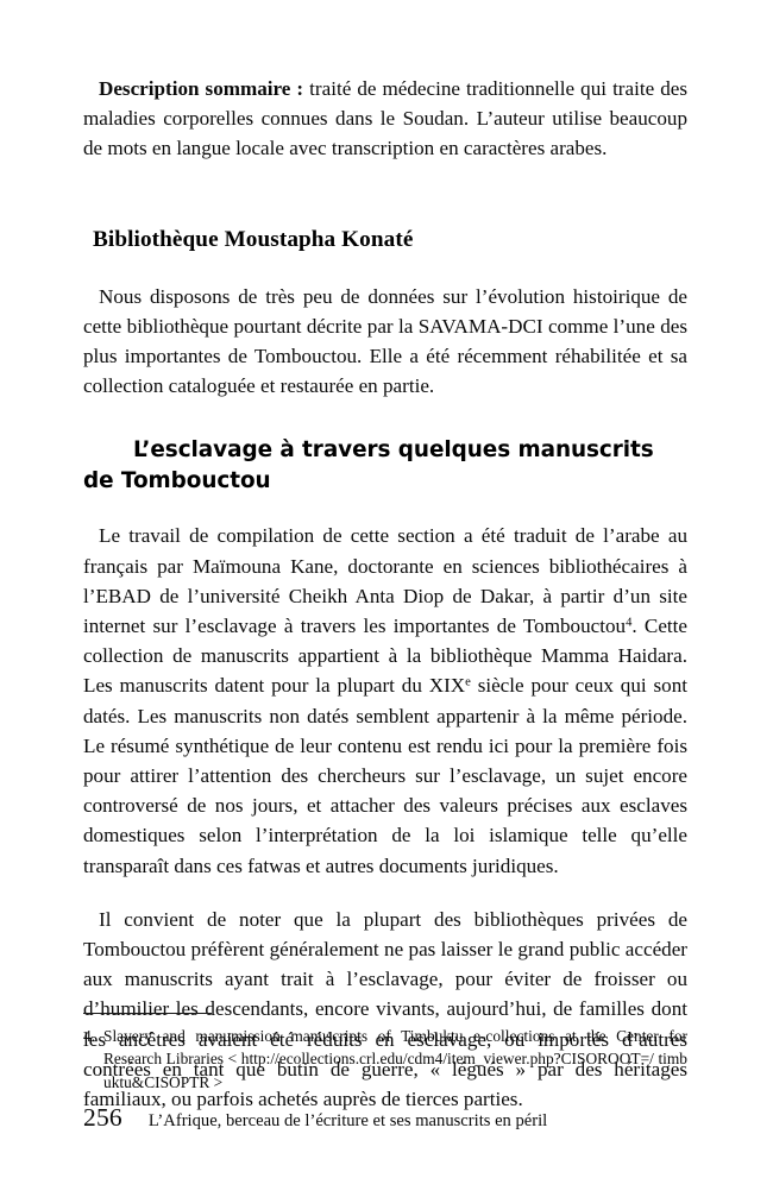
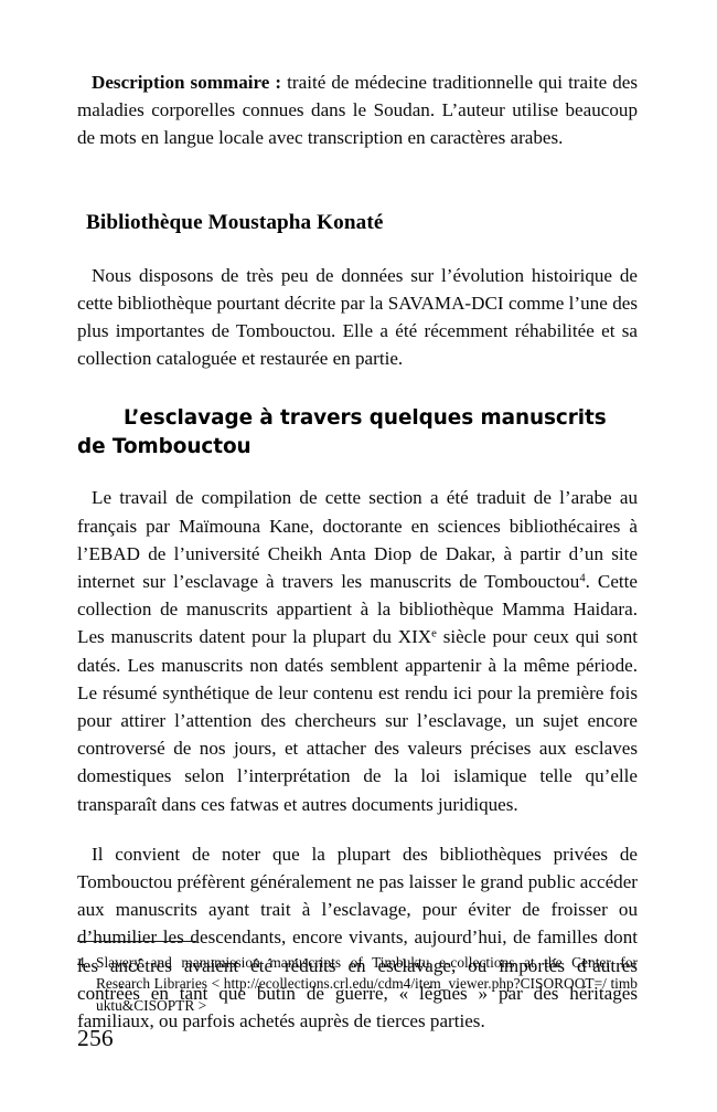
  Description sommaire : traité de médecine traditionnelle qui traite des maladies corporelles connues dans le Soudan. L’auteur utilise beaucoup de mots en langue locale avec transcription en caractères arabes.
  Bibliothèque Moustapha Konaté
  Nous disposons de très peu de données sur l’évolution histoirique de cette bibliothèque pourtant décrite par la SAVAMA-DCI comme l’une des plus importantes de Tombouctou. Elle a été récemment réhabilitée et sa collection cataloguée et restaurée en partie.
  L’esclavage à travers quelques manuscrits de Tombouctou
- Le travail de compilation de cette section a été traduit de l’arabe au français par Maïmouna Kane, doctorante en sciences bibliothécaires à l’EBAD de l’université Cheikh Anta Diop de Dakar, à partir d’un site internet sur l’esclavage à travers les importantes de Tombouctou4. Cette collection de manuscrits appartient à la bibliothèque Mamma Haidara. Les manuscrits datent pour la plupart du XIXe siècle pour ceux qui sont datés. Les manuscrits non datés semblent appartenir à la même période. Le résumé synthétique de leur contenu est rendu ici pour la première fois pour attirer l’attention des chercheurs sur l’esclavage, un sujet encore controversé de nos jours, et attacher des valeurs précises aux esclaves domestiques selon l’interprétation de la loi islamique telle qu’elle transparaît dans ces fatwas et autres documents juridiques.
+ Le travail de compilation de cette section a été traduit de l’arabe au français par Maïmouna Kane, doctorante en sciences bibliothécaires à l’EBAD de l’université Cheikh Anta Diop de Dakar, à partir d’un site internet sur l’esclavage à travers les manuscrits de Tombouctou4. Cette collection de manuscrits appartient à la bibliothèque Mamma Haidara. Les manuscrits datent pour la plupart du XIXe siècle pour ceux qui sont datés. Les manuscrits non datés semblent appartenir à la même période. Le résumé synthétique de leur contenu est rendu ici pour la première fois pour attirer l’attention des chercheurs sur l’esclavage, un sujet encore controversé de nos jours, et attacher des valeurs précises aux esclaves domestiques selon l’interprétation de la loi islamique telle qu’elle transparaît dans ces fatwas et autres documents juridiques.
  Il convient de noter que la plupart des bibliothèques privées de Tombouctou préfèrent généralement ne pas laisser le grand public accéder aux manuscrits ayant trait à l’esclavage, pour éviter de froisser ou d’humilier les descendants, encore vivants, aujourd’hui, de familles dont les ancêtres avaient été réduits en esclavage, ou importés d’autres contrées en tant que butin de guerre, « légués » par des héritages familiaux, ou parfois achetés auprès de tierces parties.
  4.
  Slavery and manumission manuscripts of Timbuktu e-collections at the Center for Research Libraries < http://ecollections.crl.edu/cdm4/item_viewer.php?CISOROOT=/ timbuktu&CISOPTR >
  256
- L’Afrique, berceau de l’écriture et ses manuscrits en péril
